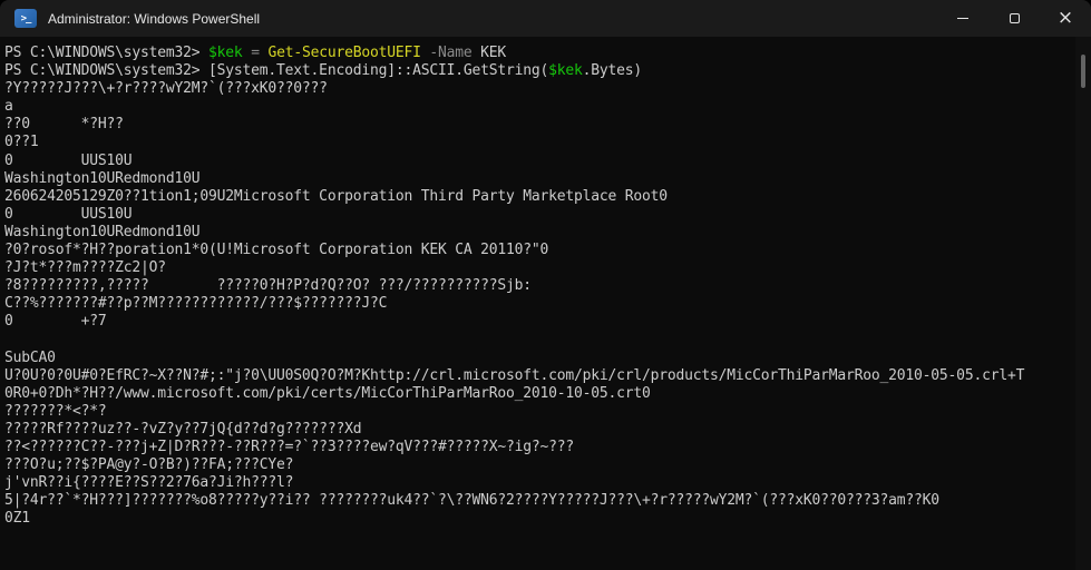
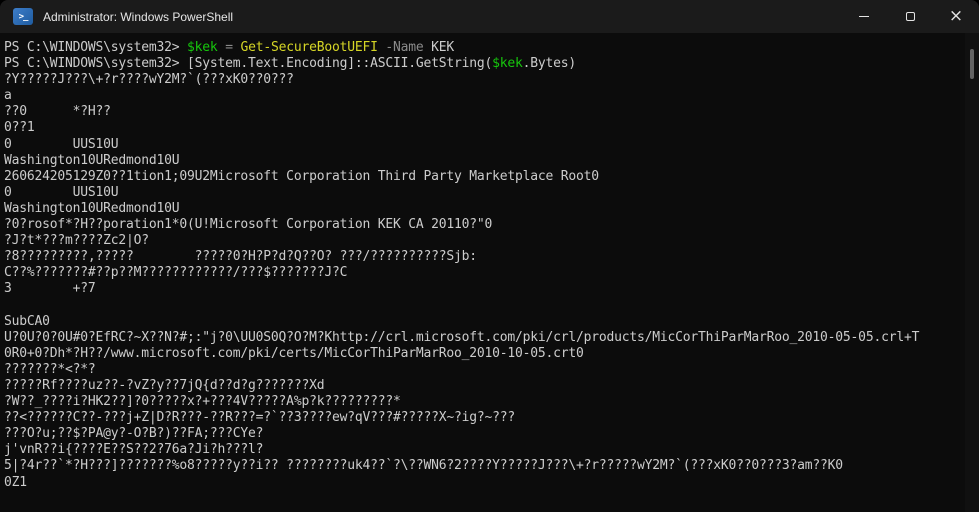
  >_
  Administrator: Windows PowerShell
  ×
  PS C:\WINDOWS\system32> $kek = Get-SecureBootUEFI -Name KEK
  PS C:\WINDOWS\system32> [System.Text.Encoding]::ASCII.GetString($kek.Bytes)
  ?Y?????J???\+?r????wY2M?`(???xK0??0???
  a
  ??0 *?H??
  0??1
  0 UUS10U
  Washington10URedmond10U
  260624205129Z0??1tion1;09U2Microsoft Corporation Third Party Marketplace Root0
  0 UUS10U
  Washington10URedmond10U
  ?0?rosof*?H??poration1*0(U!Microsoft Corporation KEK CA 20110?"0
  ?J?t*???m????Zc2|O?
  ?8?????????,????? ?????0?H?P?d?Q??O? ???/??????????Sjb:
  C??%???????#??p??M????????????/???$???????J?C
- 0 +?7
+ 3 +?7
  SubCA0
  U?0U?0?0U#0?EfRC?~X??N?#;:"j?0\UU0S0Q?O?M?Khttp://crl.microsoft.com/pki/crl/products/MicCorThiParMarRoo_2010-05-05.crl+T
  0R0+0?Dh*?H??/www.microsoft.com/pki/certs/MicCorThiParMarRoo_2010-10-05.crt0
  ???????*<?*?
  ?????Rf????uz??-?vZ?y??7jQ{d??d?g???????Xd
+ ?W??_????i?HK2??]?0?????x?+???4V?????A%p?k?????????*
  ??<??????C??-???j+Z|D?R???-??R???=?`??3????ew?qV???#?????X~?ig?~???
  ???O?u;??$?PA@y?-O?B?)??FA;???CYe?
  j'vnR??i{????E??S??2?76a?Ji?h???l?
  5|?4r??`*?H???]???????%o8?????y??i?? ????????uk4??`?\??WN6?2????Y?????J???\+?r?????wY2M?`(???xK0??0???3?am??K0
  0Z1
